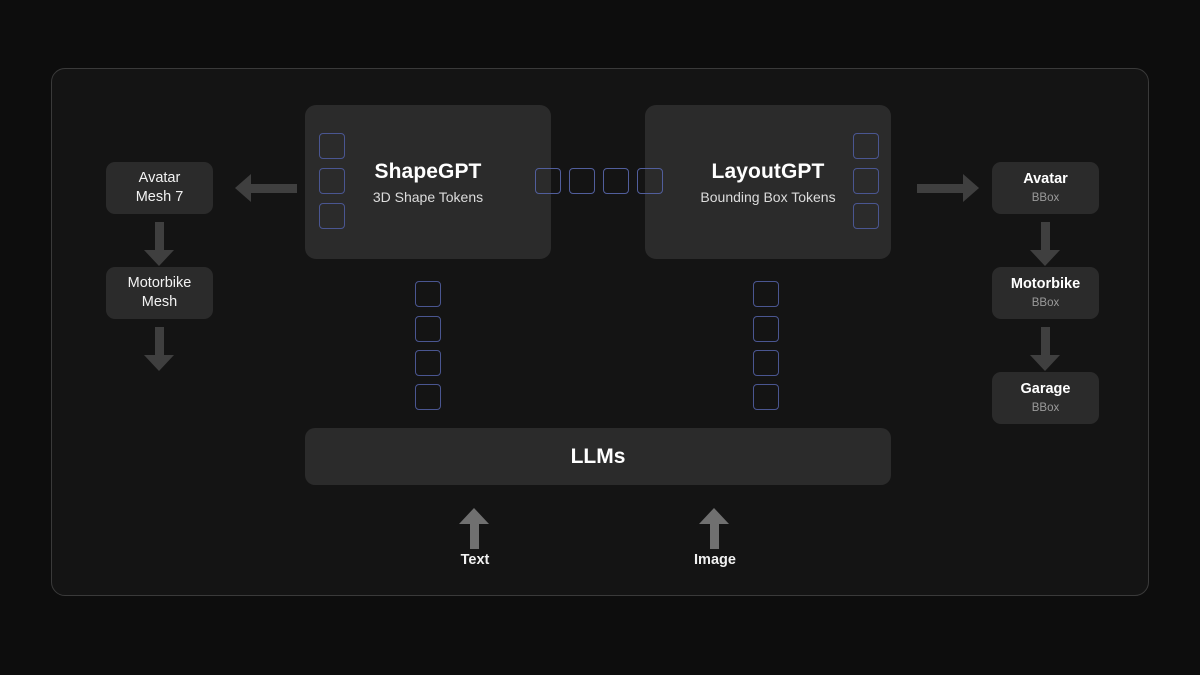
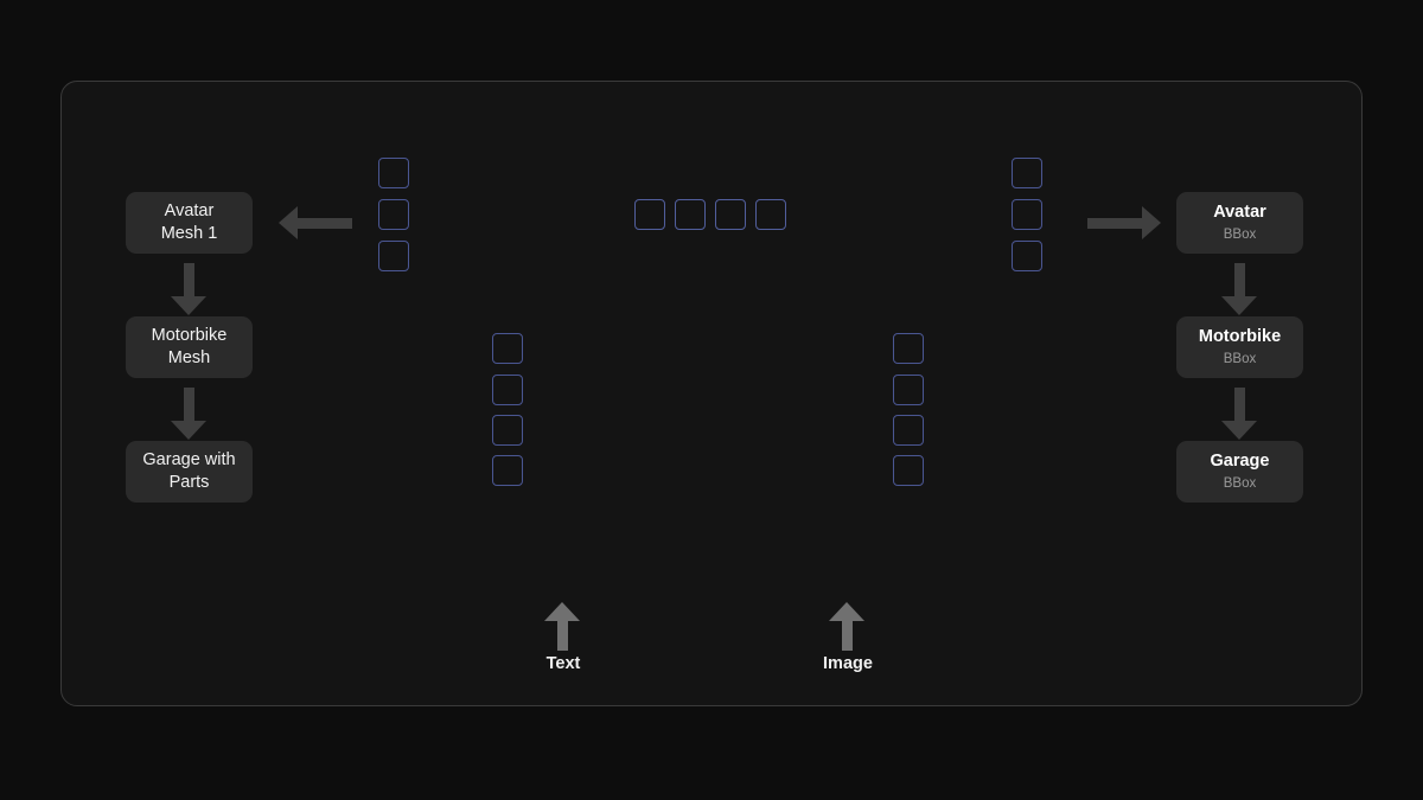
  Avatar
- Mesh 7
+ Mesh 1
  Motorbike
  Mesh
+ Garage with
+ Parts
  Avatar
  BBox
  Motorbike
  BBox
  Garage
  BBox
- ShapeGPT
- 3D Shape Tokens
- LayoutGPT
- Bounding Box Tokens
- LLMs
  Text
  Image
